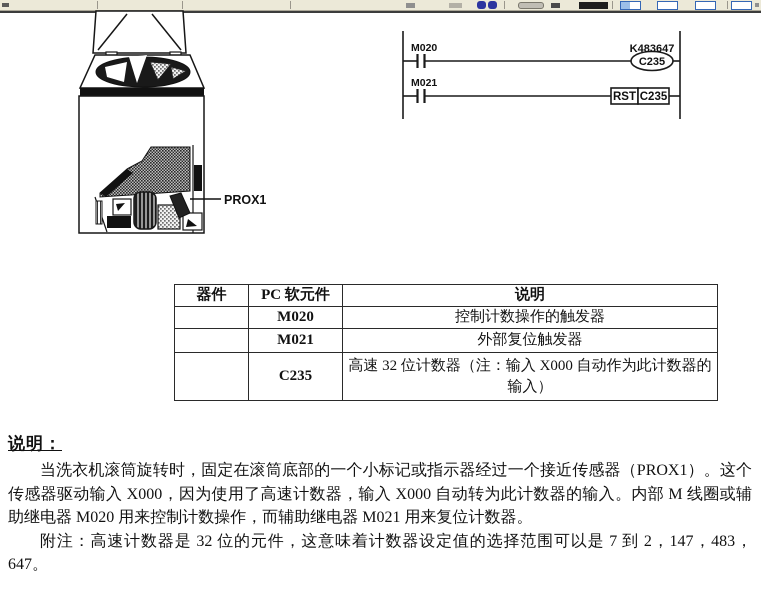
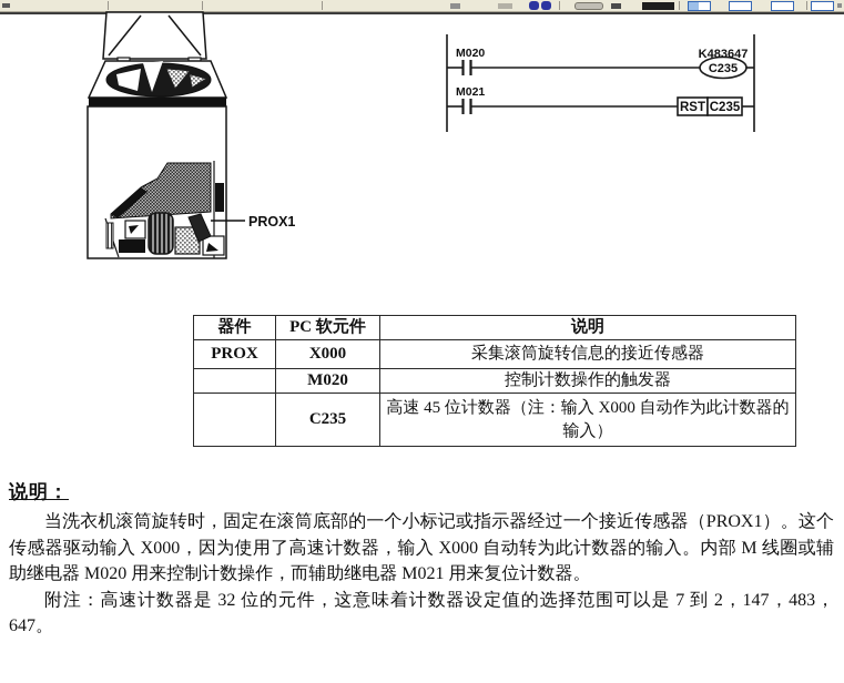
  PROX1
  M020
  K483647
  C235
  M021
  RST
  C235
  器件	PC 软元件	说明
+ PROX	X000	采集滚筒旋转信息的接近传感器
  	M020	控制计数操作的触发器
- 	M021	外部复位触发器
- 	C235	高速 32 位计数器（注：输入 X000 自动作为此计数器的输入）
+ 	C235	高速 45 位计数器（注：输入 X000 自动作为此计数器的输入）
  说明：
  当洗衣机滚筒旋转时，固定在滚筒底部的一个小标记或指示器经过一个接近传感器（PROX1）。这个传感器驱动输入 X000，因为使用了高速计数器，输入 X000 自动转为此计数器的输入。内部 M 线圈或辅助继电器 M020 用来控制计数操作，而辅助继电器 M021 用来复位计数器。
  附注：高速计数器是 32 位的元件，这意味着计数器设定值的选择范围可以是 7 到 2，147，483，647。
